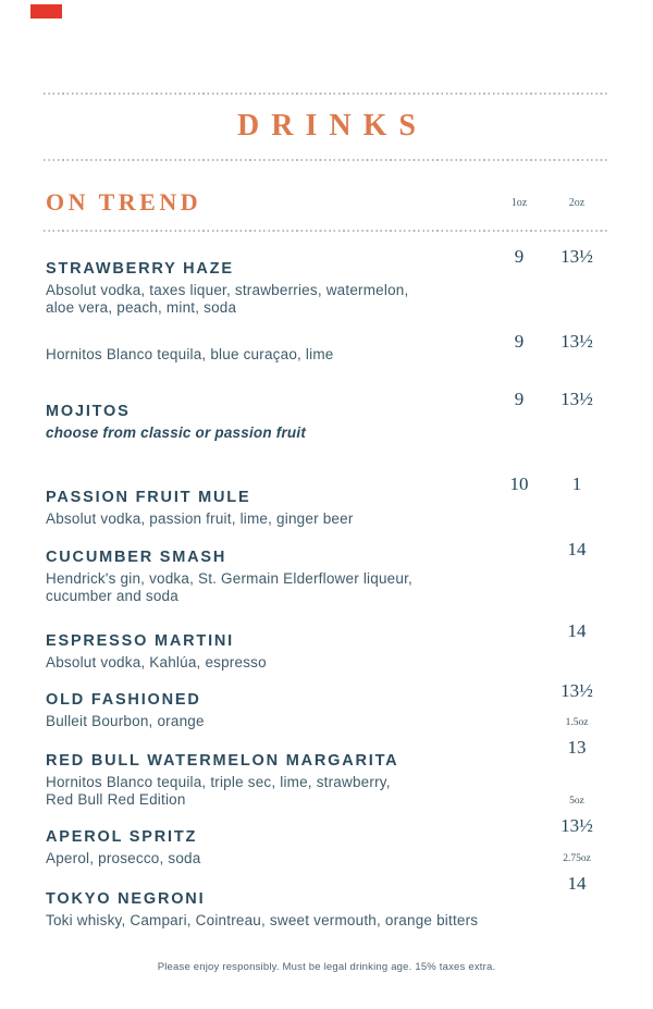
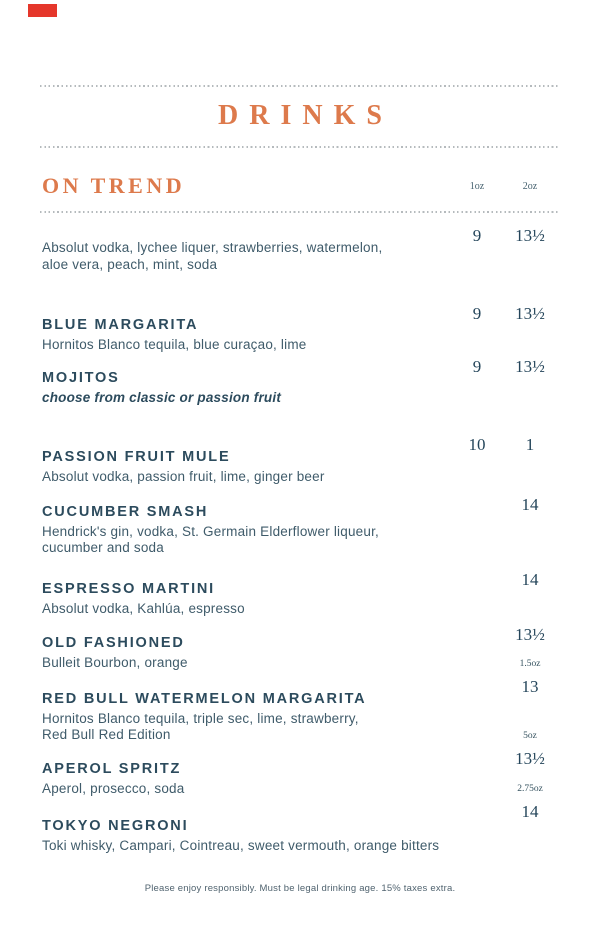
  DRINKS
  ON TREND
  1oz
  2oz
- STRAWBERRY HAZE
- Absolut vodka, taxes liquer, strawberries, watermelon,
+ Absolut vodka, lychee liquer, strawberries, watermelon,
  aloe vera, peach, mint, soda
  9
  13½
+ BLUE MARGARITA
  Hornitos Blanco tequila, blue curaçao, lime
  9
  13½
  MOJITOS
  choose from classic or passion fruit
  9
  13½
  PASSION FRUIT MULE
  Absolut vodka, passion fruit, lime, ginger beer
  10
  1
  CUCUMBER SMASH
  Hendrick's gin, vodka, St. Germain Elderflower liqueur,
  cucumber and soda
  14
  ESPRESSO MARTINI
  Absolut vodka, Kahlúa, espresso
  14
  OLD FASHIONED
  Bulleit Bourbon, orange
  13½
  RED BULL WATERMELON MARGARITA
  Hornitos Blanco tequila, triple sec, lime, strawberry,
  Red Bull Red Edition
  1.5oz
  13
  APEROL SPRITZ
  Aperol, prosecco, soda
  5oz
  13½
  TOKYO NEGRONI
  Toki whisky, Campari, Cointreau, sweet vermouth, orange bitters
  2.75oz
  14
  Please enjoy responsibly. Must be legal drinking age. 15% taxes extra.
